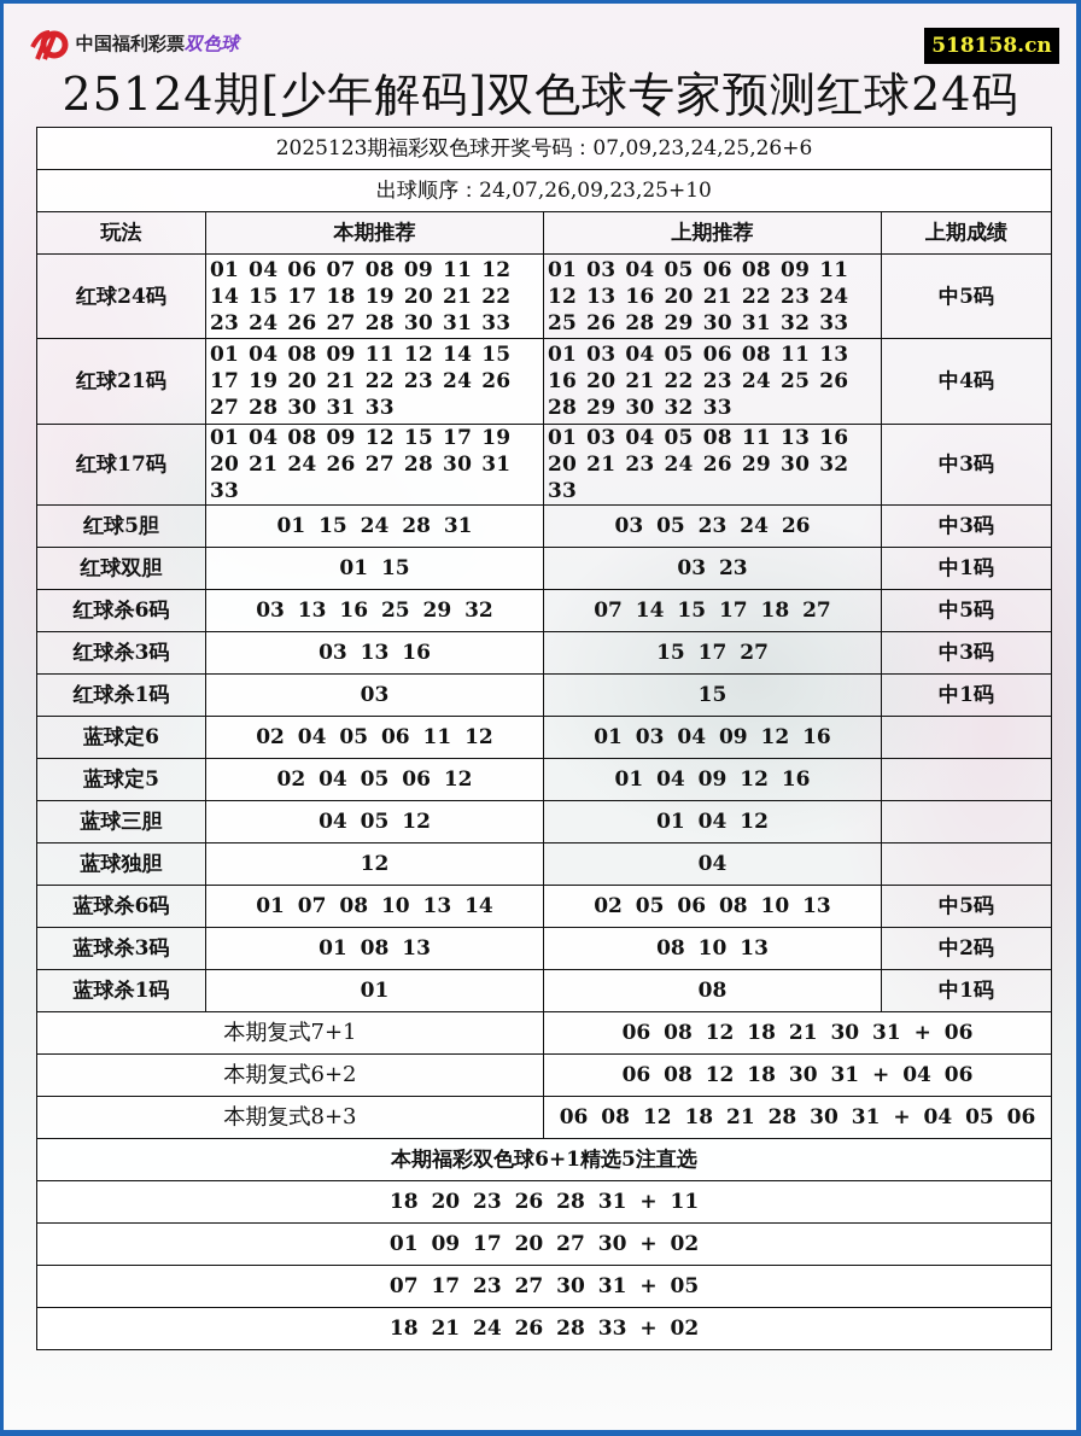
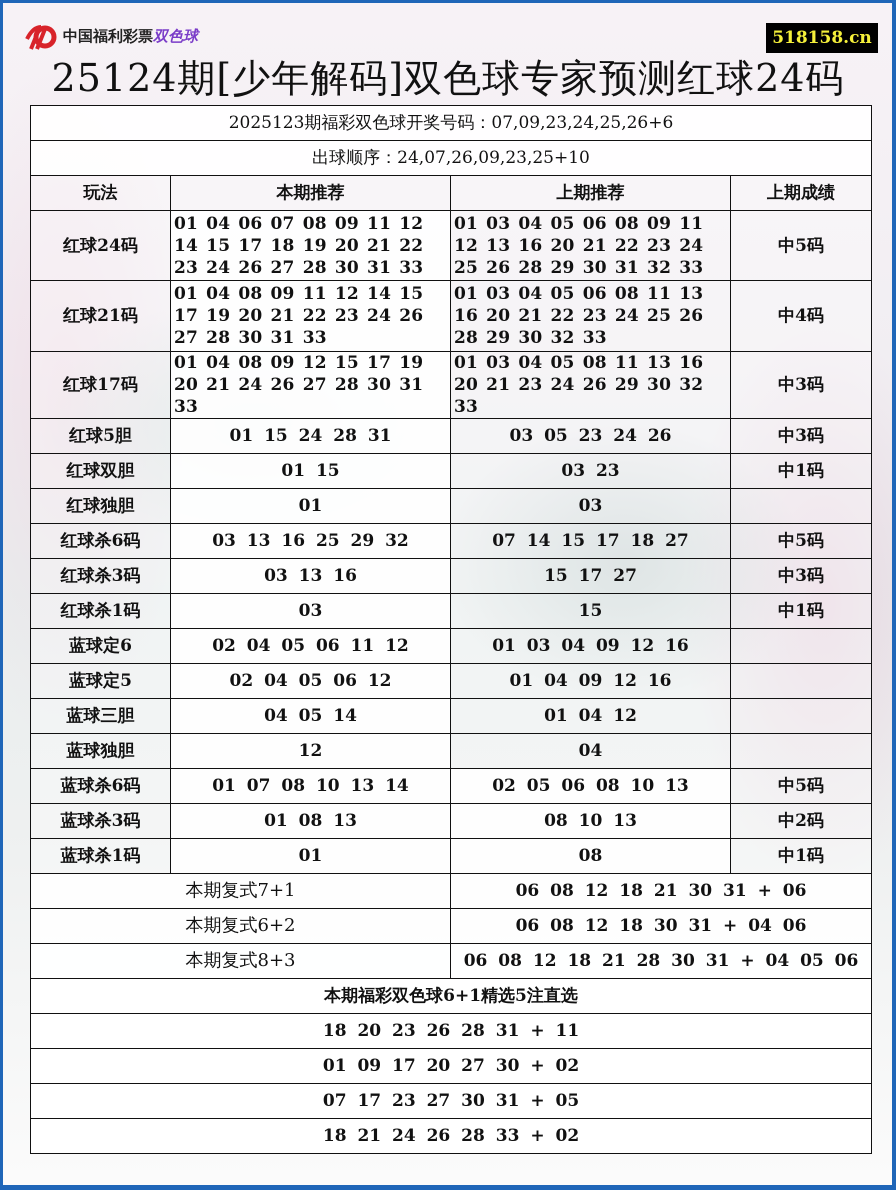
  中国福利彩票双色球
  518158.cn
  25124期[少年解码]双色球专家预测红球24码
  2025123期福彩双色球开奖号码：07,09,23,24,25,26+6
  出球顺序：24,07,26,09,23,25+10
  玩法	本期推荐	上期推荐	上期成绩
  红球24码	01 04 06 07 08 09 11 12 14 15 17 18 19 20 21 22 23 24 26 27 28 30 31 33	01 03 04 05 06 08 09 11 12 13 16 20 21 22 23 24 25 26 28 29 30 31 32 33	中5码
  红球21码	01 04 08 09 11 12 14 15 17 19 20 21 22 23 24 26 27 28 30 31 33	01 03 04 05 06 08 11 13 16 20 21 22 23 24 25 26 28 29 30 32 33	中4码
  红球17码	01 04 08 09 12 15 17 19 20 21 24 26 27 28 30 31 33	01 03 04 05 08 11 13 16 20 21 23 24 26 29 30 32 33	中3码
  红球5胆	01 15 24 28 31	03 05 23 24 26	中3码
  红球双胆	01 15	03 23	中1码
+ 红球独胆	01	03
  红球杀6码	03 13 16 25 29 32	07 14 15 17 18 27	中5码
  红球杀3码	03 13 16	15 17 27	中3码
  红球杀1码	03	15	中1码
  蓝球定6	02 04 05 06 11 12	01 03 04 09 12 16
  蓝球定5	02 04 05 06 12	01 04 09 12 16
- 蓝球三胆	04 05 12	01 04 12
+ 蓝球三胆	04 05 14	01 04 12
  蓝球独胆	12	04
  蓝球杀6码	01 07 08 10 13 14	02 05 06 08 10 13	中5码
  蓝球杀3码	01 08 13	08 10 13	中2码
  蓝球杀1码	01	08	中1码
  本期复式7+1	06 08 12 18 21 30 31 + 06
  本期复式6+2	06 08 12 18 30 31 + 04 06
  本期复式8+3	06 08 12 18 21 28 30 31 + 04 05 06
  本期福彩双色球6+1精选5注直选
  18 20 23 26 28 31 + 11
  01 09 17 20 27 30 + 02
  07 17 23 27 30 31 + 05
  18 21 24 26 28 33 + 02
